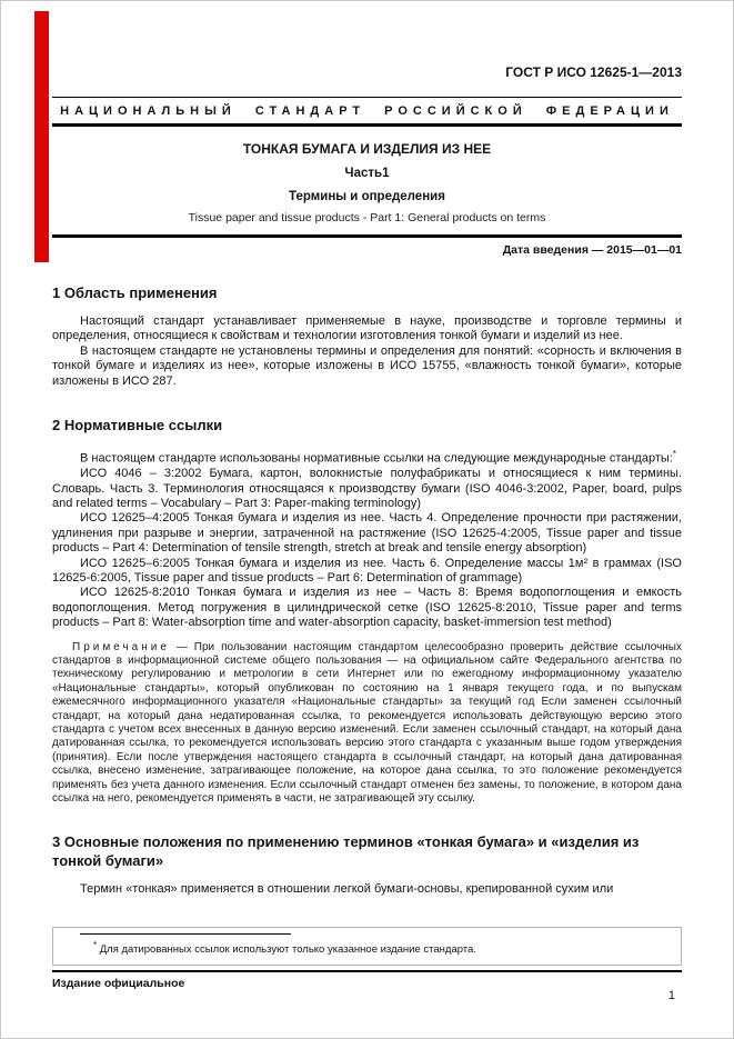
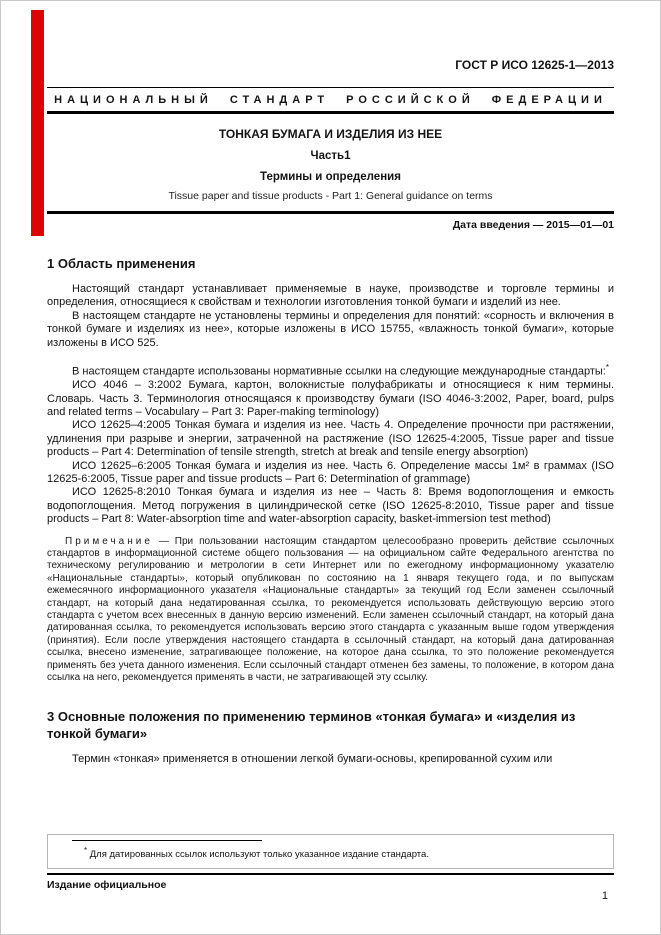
  ГОСТ Р ИСО 12625-1—2013
  НАЦИОНАЛЬНЫЙ СТАНДАРТ РОССИЙСКОЙ ФЕДЕРАЦИИ
  ТОНКАЯ БУМАГА И ИЗДЕЛИЯ ИЗ НЕЕ
  Часть1
  Термины и определения
- Tissue paper and tissue products - Part 1: General products on terms
+ Tissue paper and tissue products - Part 1: General guidance on terms
  Дата введения — 2015—01—01
  1 Область применения
  Настоящий стандарт устанавливает применяемые в науке, производстве и торговле термины и определения, относящиеся к свойствам и технологии изготовления тонкой бумаги и изделий из нее.
- В настоящем стандарте не установлены термины и определения для понятий: «сорность и включения в тонкой бумаге и изделиях из нее», которые изложены в ИСО 15755, «влажность тонкой бумаги», которые изложены в ИСО 287.
+ В настоящем стандарте не установлены термины и определения для понятий: «сорность и включения в тонкой бумаге и изделиях из нее», которые изложены в ИСО 15755, «влажность тонкой бумаги», которые изложены в ИСО 525.
- 2 Нормативные ссылки
  В настоящем стандарте использованы нормативные ссылки на следующие международные стандарты:*
  ИСО 4046 – 3:2002 Бумага, картон, волокнистые полуфабрикаты и относящиеся к ним термины. Словарь. Часть 3. Терминология относящаяся к производству бумаги (ISO 4046-3:2002, Paper, board, pulps and related terms – Vocabulary – Part 3: Paper-making terminology)
  ИСО 12625–4:2005 Тонкая бумага и изделия из нее. Часть 4. Определение прочности при растяжении, удлинения при разрыве и энергии, затраченной на растяжение (ISO 12625-4:2005, Tissue paper and tissue products – Part 4: Determination of tensile strength, stretch at break and tensile energy absorption)
  ИСО 12625–6:2005 Тонкая бумага и изделия из нее. Часть 6. Определение массы 1м² в граммах (ISO 12625-6:2005, Tissue paper and tissue products – Part 6: Determination of grammage)
- ИСО 12625-8:2010 Тонкая бумага и изделия из нее – Часть 8: Время водопоглощения и емкость водопоглощения. Метод погружения в цилиндрической сетке (ISO 12625-8:2010, Tissue paper and terms products – Part 8: Water-absorption time and water-absorption capacity, basket-immersion test method)
+ ИСО 12625-8:2010 Тонкая бумага и изделия из нее – Часть 8: Время водопоглощения и емкость водопоглощения. Метод погружения в цилиндрической сетке (ISO 12625-8:2010, Tissue paper and tissue products – Part 8: Water-absorption time and water-absorption capacity, basket-immersion test method)
  Примечание — При пользовании настоящим стандартом целесообразно проверить действие ссылочных стандартов в информационной системе общего пользования — на официальном сайте Федерального агентства по техническому регулированию и метрологии в сети Интернет или по ежегодному информационному указателю «Национальные стандарты», который опубликован по состоянию на 1 января текущего года, и по выпускам ежемесячного информационного указателя «Национальные стандарты» за текущий год Если заменен ссылочный стандарт, на который дана недатированная ссылка, то рекомендуется использовать действующую версию этого стандарта с учетом всех внесенных в данную версию изменений. Если заменен ссылочный стандарт, на который дана датированная ссылка, то рекомендуется использовать версию этого стандарта с указанным выше годом утверждения (принятия). Если после утверждения настоящего стандарта в ссылочный стандарт, на который дана датированная ссылка, внесено изменение, затрагивающее положение, на которое дана ссылка, то это положение рекомендуется применять без учета данного изменения. Если ссылочный стандарт отменен без замены, то положение, в котором дана ссылка на него, рекомендуется применять в части, не затрагивающей эту ссылку.
  3 Основные положения по применению терминов «тонкая бумага» и «изделия из тонкой бумаги»
  Термин «тонкая» применяется в отношении легкой бумаги-основы, крепированной сухим или
  * Для датированных ссылок используют только указанное издание стандарта.
  Издание официальное
  1
